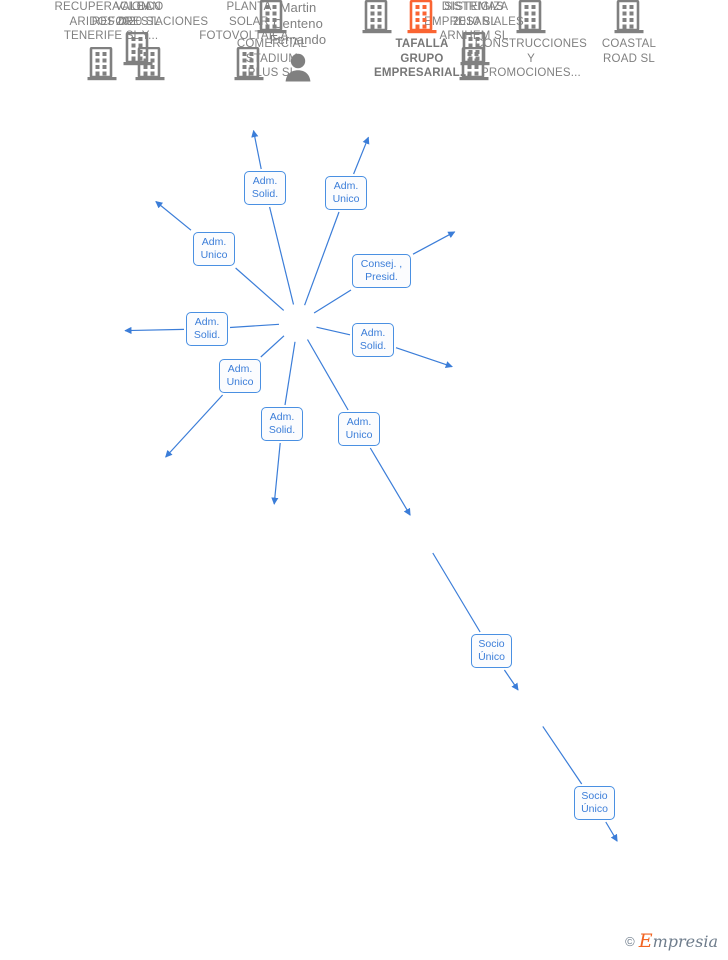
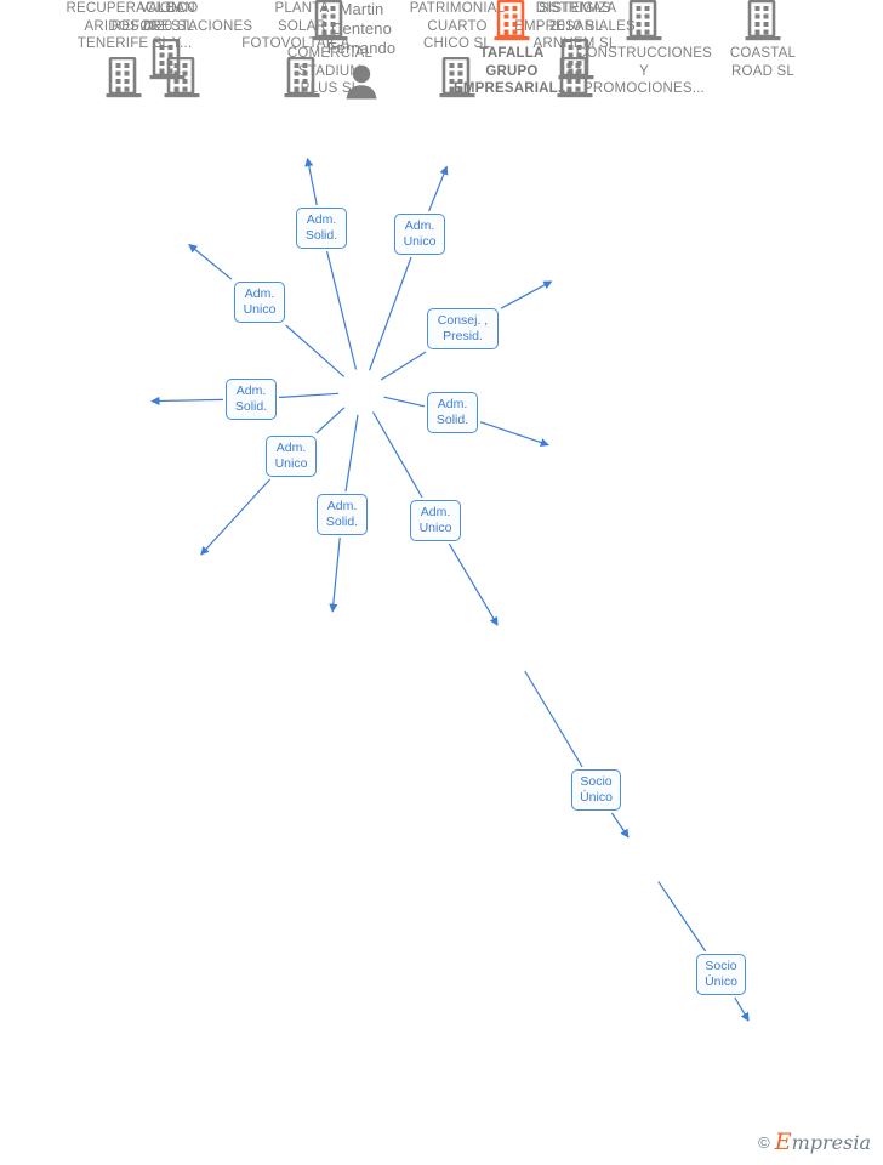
  SOLAR
  FOTOVOLTAICA...
+ PATRIMONIAL
+ CUARTO
+ CHICO SL
  VALEAN
  2020 SL
  DISTRIGIZA
  2010 SL
  RECUPERACION
  ARIDOS DE
  TENERIFE SL
  Martin
  Centeno
  Fernando
  SISTEMAS
  EMPRESARIALE
  ARNHEM SL
  OCO
  REFORESTACIONES
  Y...
  COMERCIAL
  STADIUM
  PLUS SL
  TAFALLA
  GRUPO
  EMPRESARIAL...
  CONSTRUCCIONES
  Y
  PROMOCIONES...
  COASTAL
  ROAD SL
  Adm.
  Solid.
  Adm.
  Unico
  Adm.
  Unico
  Consej. ,
  Presid.
  Adm.
  Solid.
  Adm.
  Solid.
  Adm.
  Unico
  Adm.
  Solid.
  Adm.
  Unico
  Socio
  Único
  Socio
  Único
  ©
  Empresia
